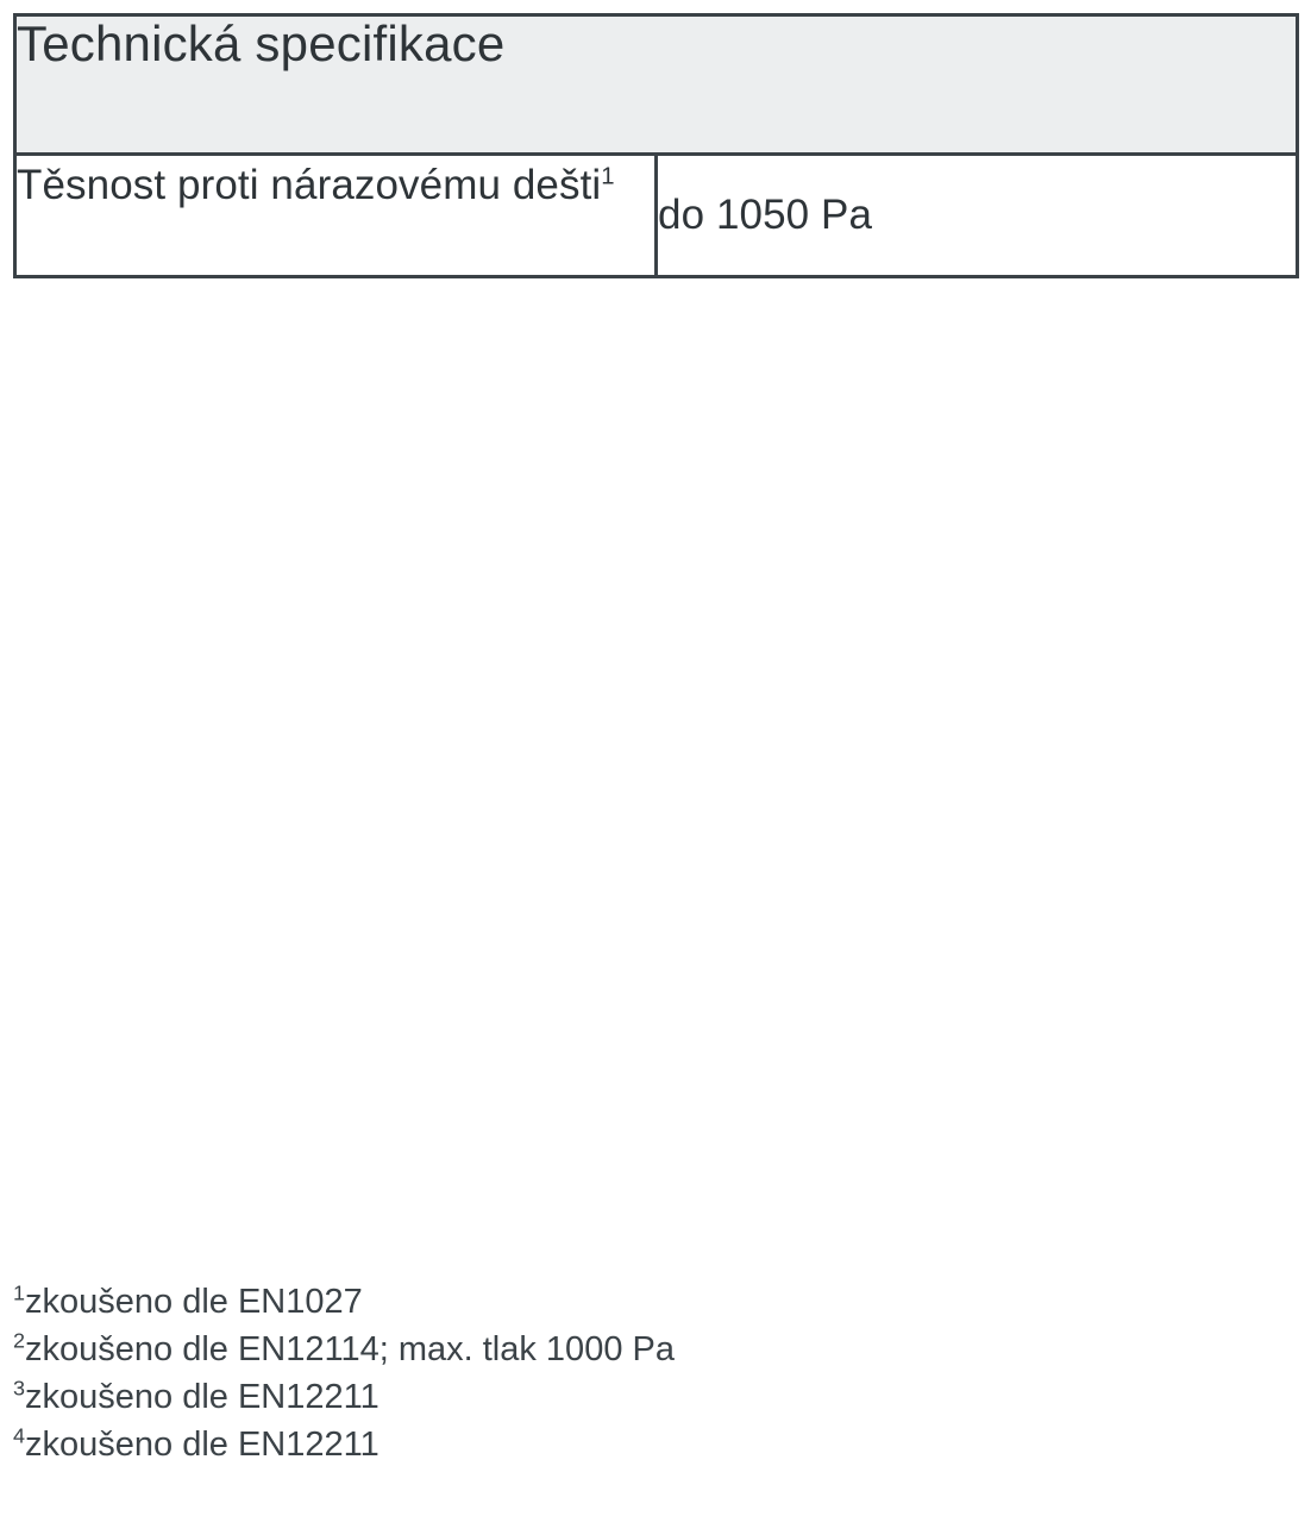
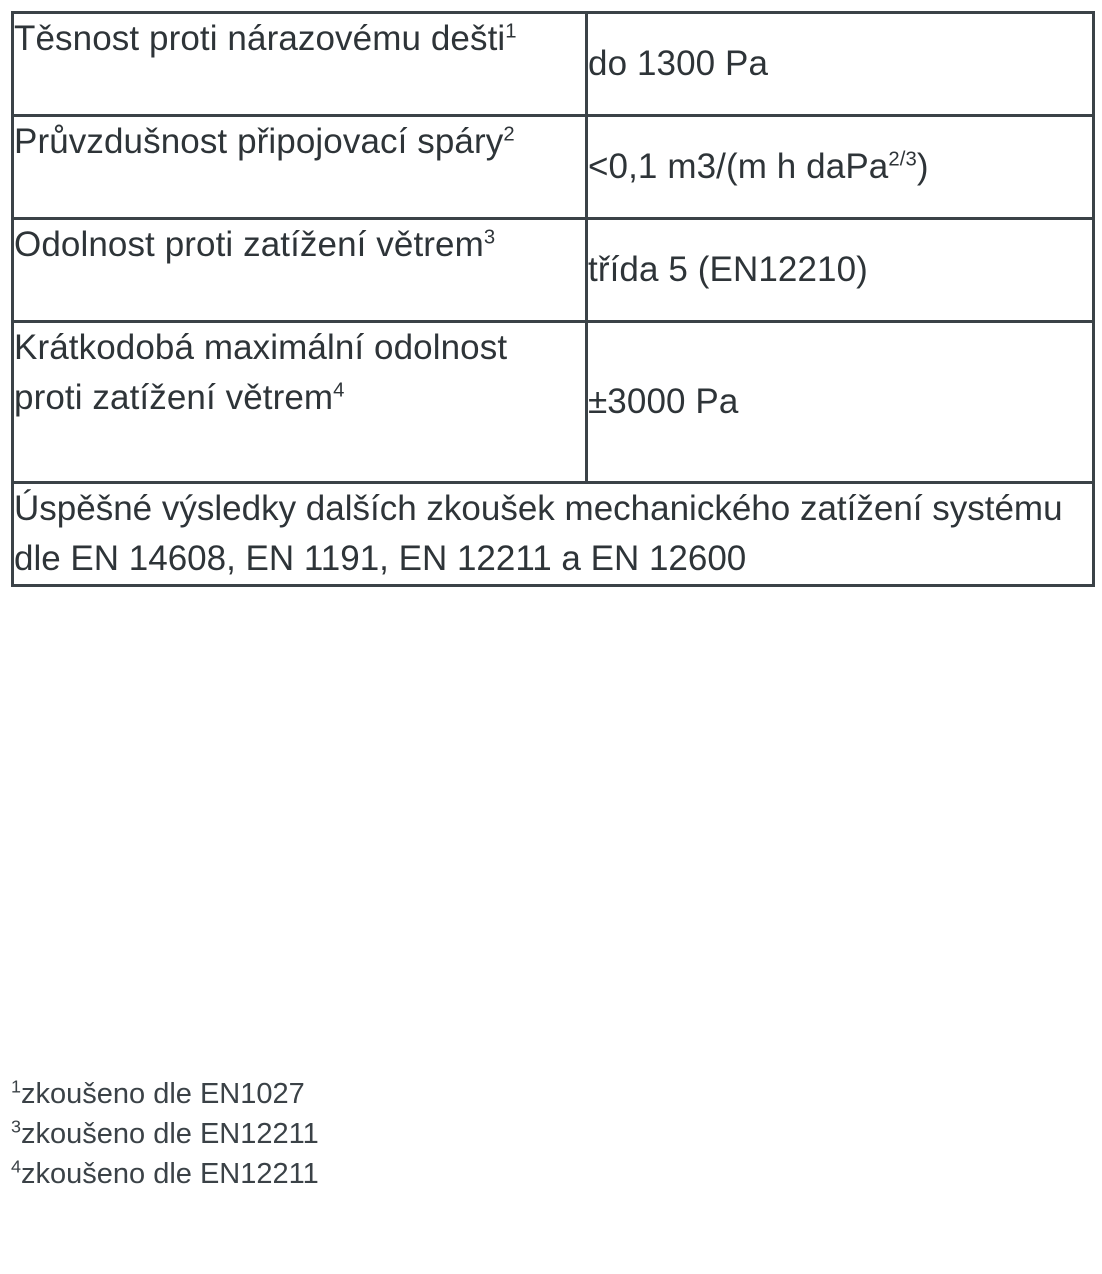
- Technická specifikace
- Těsnost proti nárazovému dešti1	do 1050 Pa
+ Těsnost proti nárazovému dešti1	do 1300 Pa
+ Průvzdušnost připojovací spáry2	<0,1 m3/(m h daPa2/3)
+ Odolnost proti zatížení větrem3	třída 5 (EN12210)
+ Krátkodobá maximální odolnost proti zatížení větrem4	±3000 Pa
+ Úspěšné výsledky dalších zkoušek mechanického zatížení systému dle EN 14608, EN 1191, EN 12211 a EN 12600
  1zkoušeno dle EN1027
- 2zkoušeno dle EN12114; max. tlak 1000 Pa
  3zkoušeno dle EN12211
  4zkoušeno dle EN12211
